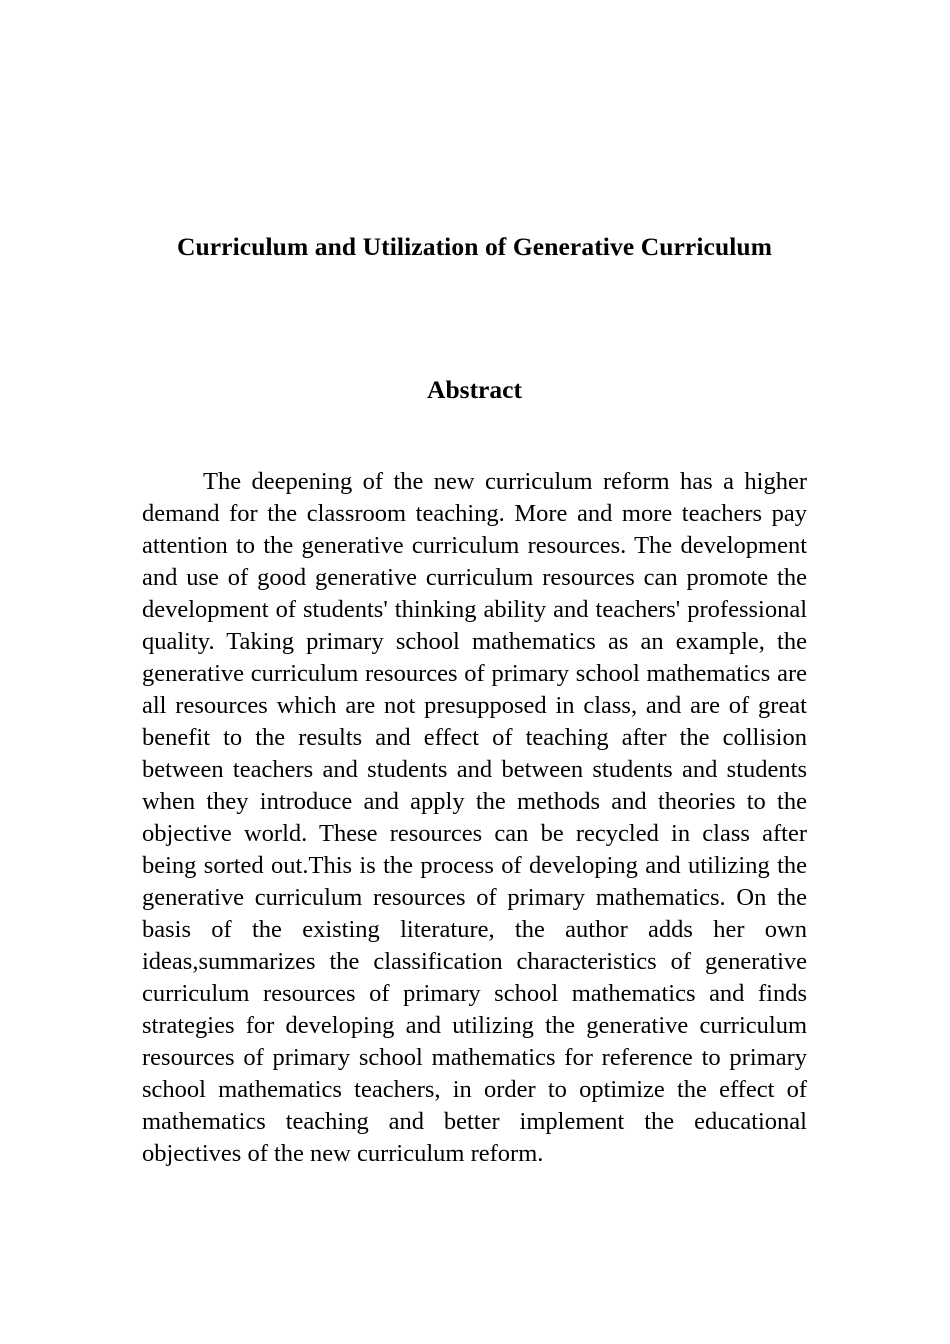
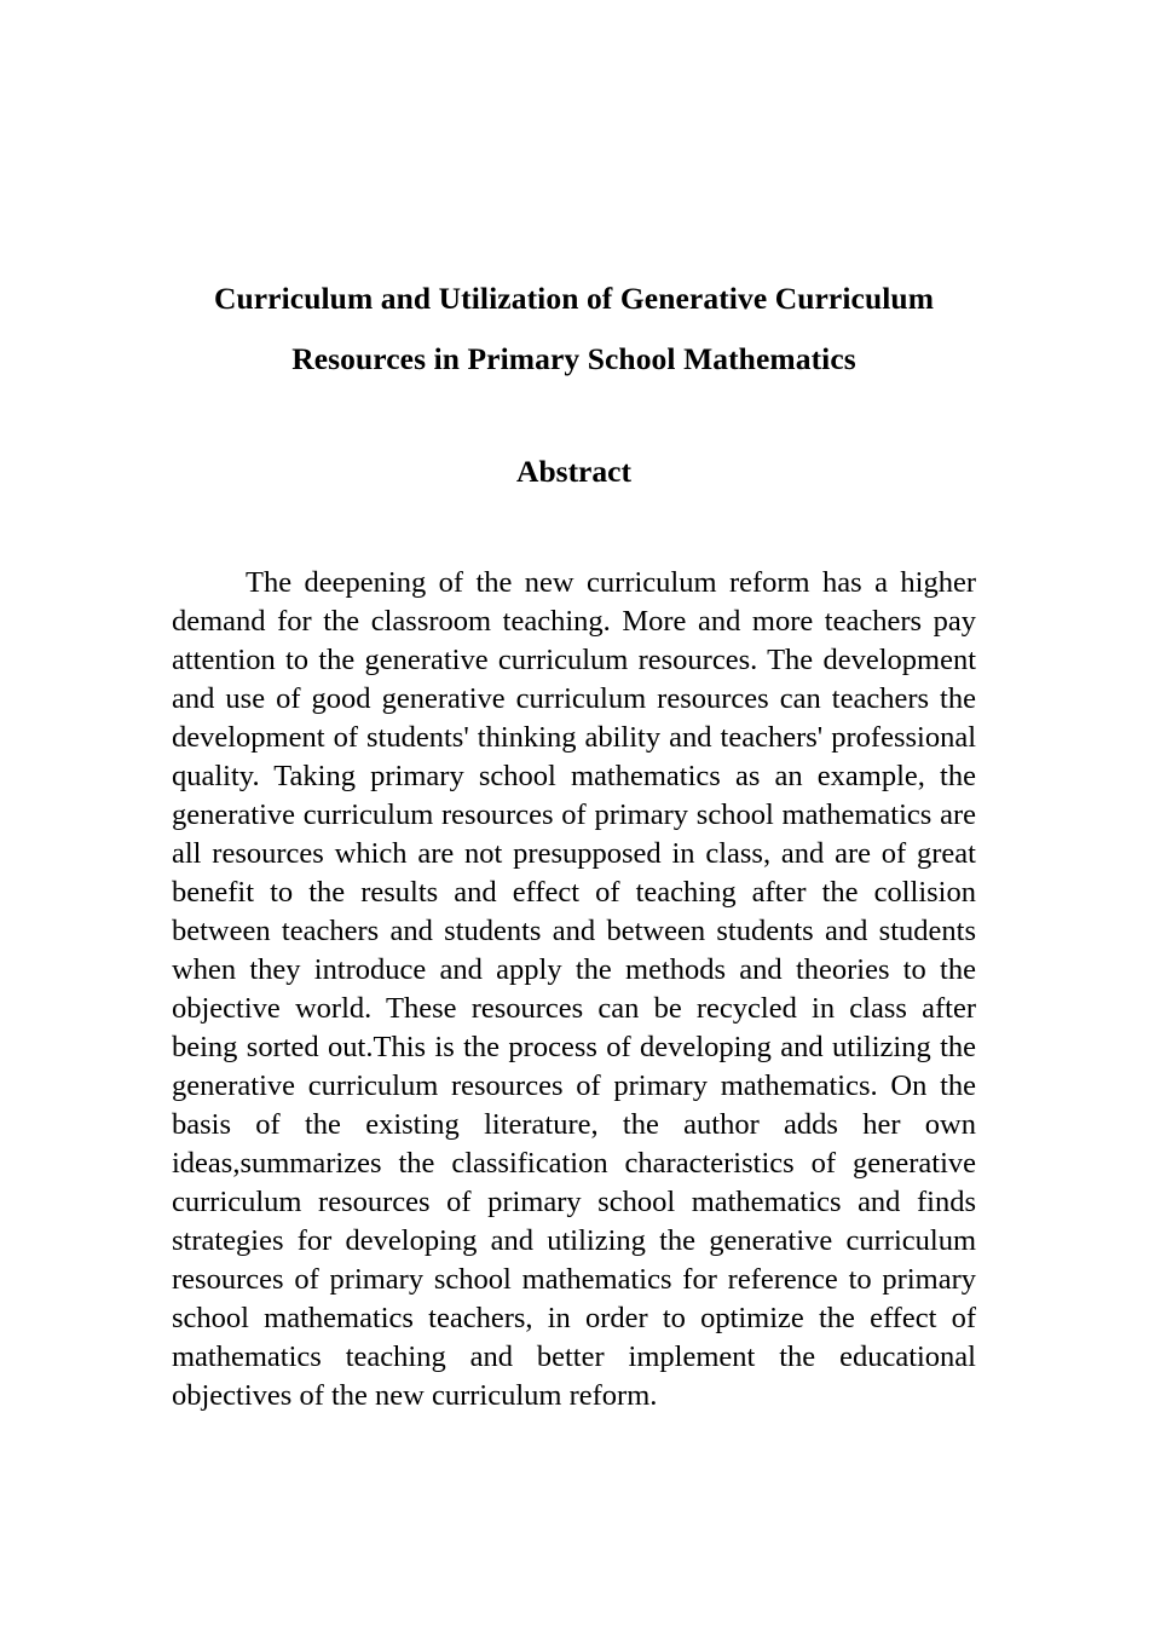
  Curriculum and Utilization of Generative Curriculum
+ Resources in Primary School Mathematics
  Abstract
- The deepening of the new curriculum reform has a higher demand for the classroom teaching. More and more teachers pay attention to the generative curriculum resources. The development and use of good generative curriculum resources can promote the development of students' thinking ability and teachers' professional quality. Taking primary school mathematics as an example, the generative curriculum resources of primary school mathematics are all resources which are not presupposed in class, and are of great benefit to the results and effect of teaching after the collision between teachers and students and between students and students when they introduce and apply the methods and theories to the objective world. These resources can be recycled in class after being sorted out.This is the process of developing and utilizing the generative curriculum resources of primary mathematics. On the basis of the existing literature, the author adds her own ideas,summarizes the classification characteristics of generative curriculum resources of primary school mathematics and finds strategies for developing and utilizing the generative curriculum resources of primary school mathematics for reference to primary school mathematics teachers, in order to optimize the effect of mathematics teaching and better implement the educational objectives of the new curriculum reform.
+ The deepening of the new curriculum reform has a higher demand for the classroom teaching. More and more teachers pay attention to the generative curriculum resources. The development and use of good generative curriculum resources can teachers the development of students' thinking ability and teachers' professional quality. Taking primary school mathematics as an example, the generative curriculum resources of primary school mathematics are all resources which are not presupposed in class, and are of great benefit to the results and effect of teaching after the collision between teachers and students and between students and students when they introduce and apply the methods and theories to the objective world. These resources can be recycled in class after being sorted out.This is the process of developing and utilizing the generative curriculum resources of primary mathematics. On the basis of the existing literature, the author adds her own ideas,summarizes the classification characteristics of generative curriculum resources of primary school mathematics and finds strategies for developing and utilizing the generative curriculum resources of primary school mathematics for reference to primary school mathematics teachers, in order to optimize the effect of mathematics teaching and better implement the educational objectives of the new curriculum reform.
